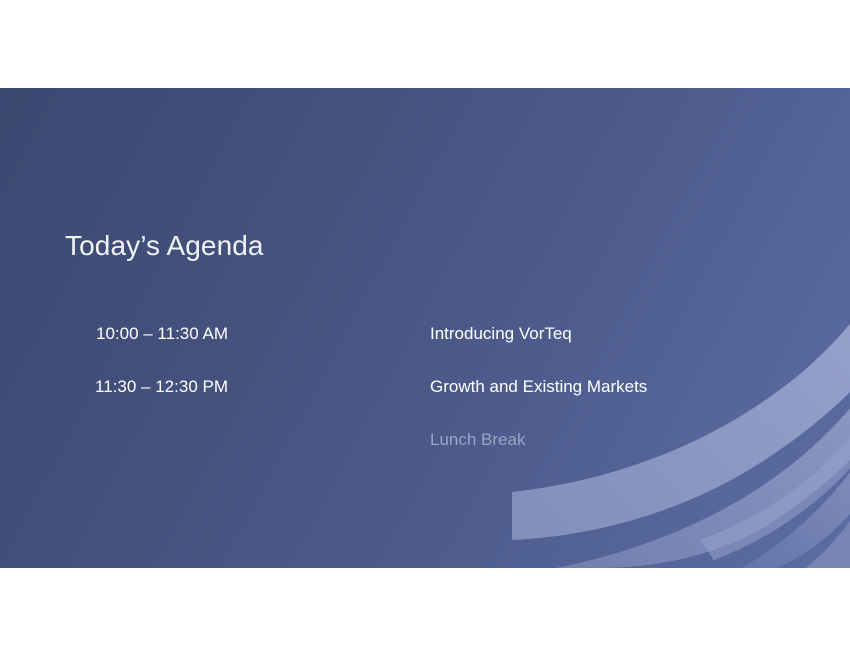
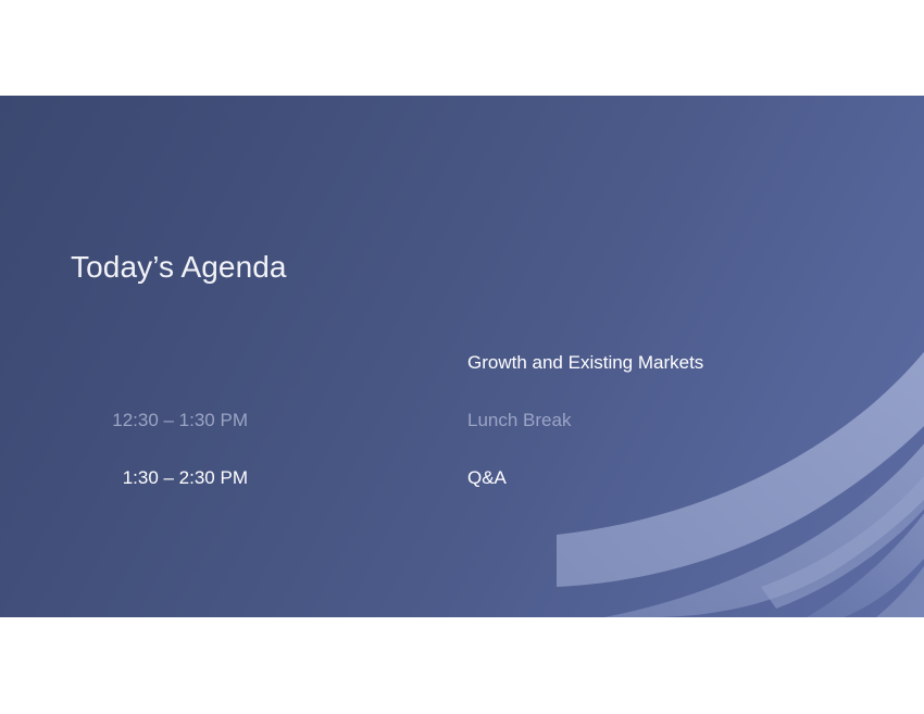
  Today’s Agenda
- 10:00 – 11:30 AM
- Introducing VorTeq
- 11:30 – 12:30 PM
  Growth and Existing Markets
+ 12:30 – 1:30 PM
  Lunch Break
+ 1:30 – 2:30 PM
+ Q&A
